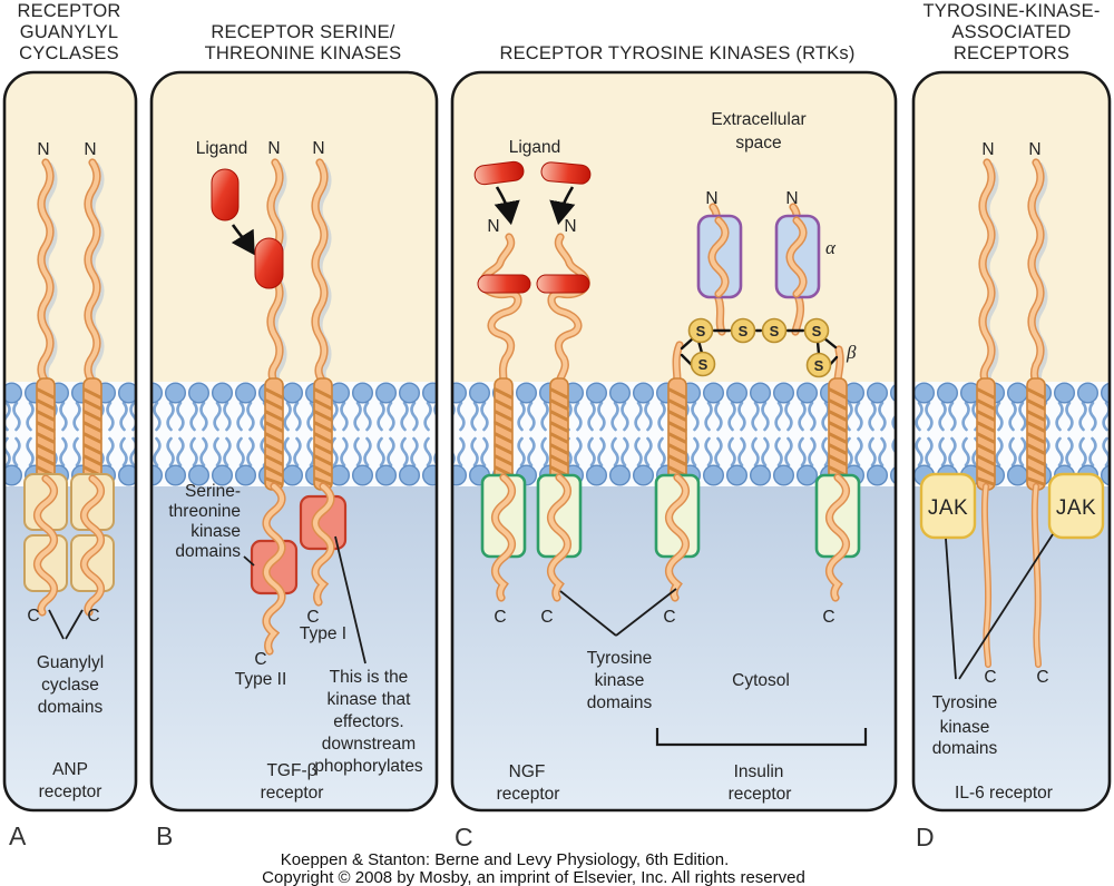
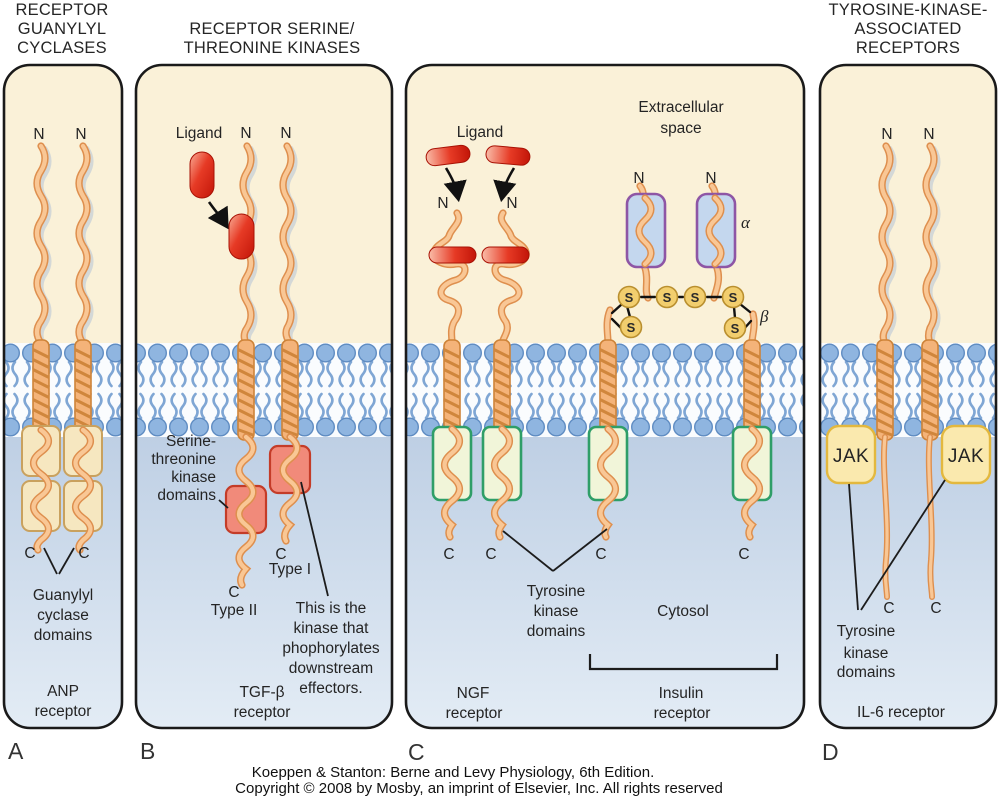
  RECEPTOR
  GUANYLYL
  CYCLASES
  RECEPTOR SERINE/
  THREONINE KINASES
- RECEPTOR TYROSINE KINASES (RTKs)
  TYROSINE-KINASE-
  ASSOCIATED
  RECEPTORS
  N
  N
  C
  C
  Guanylyl
  cyclase
  domains
  ANP
  receptor
  A
  Ligand
  N
  N
  Serine-
  threonine
  kinase
  domains
  C
  C
  Type II
  Type I
  This is the
  kinase that
- effectors.
+ phophorylates
  downstream
- phophorylates
+ effectors.
  TGF-β
  receptor
  B
  Extracellular
  space
  Ligand
  N
  N
  N
  N
  α
  β
  S
  S
  S
  S
  S
  S
  C
  C
  C
  C
  Tyrosine
  kinase
  domains
  Cytosol
  NGF
  receptor
  Insulin
  receptor
  C
  N
  N
  JAK
  JAK
  C
  C
  Tyrosine
  kinase
  domains
  IL-6 receptor
  D
  Koeppen & Stanton: Berne and Levy Physiology, 6th Edition.
  Copyright © 2008 by Mosby, an imprint of Elsevier, Inc. All rights reserved
